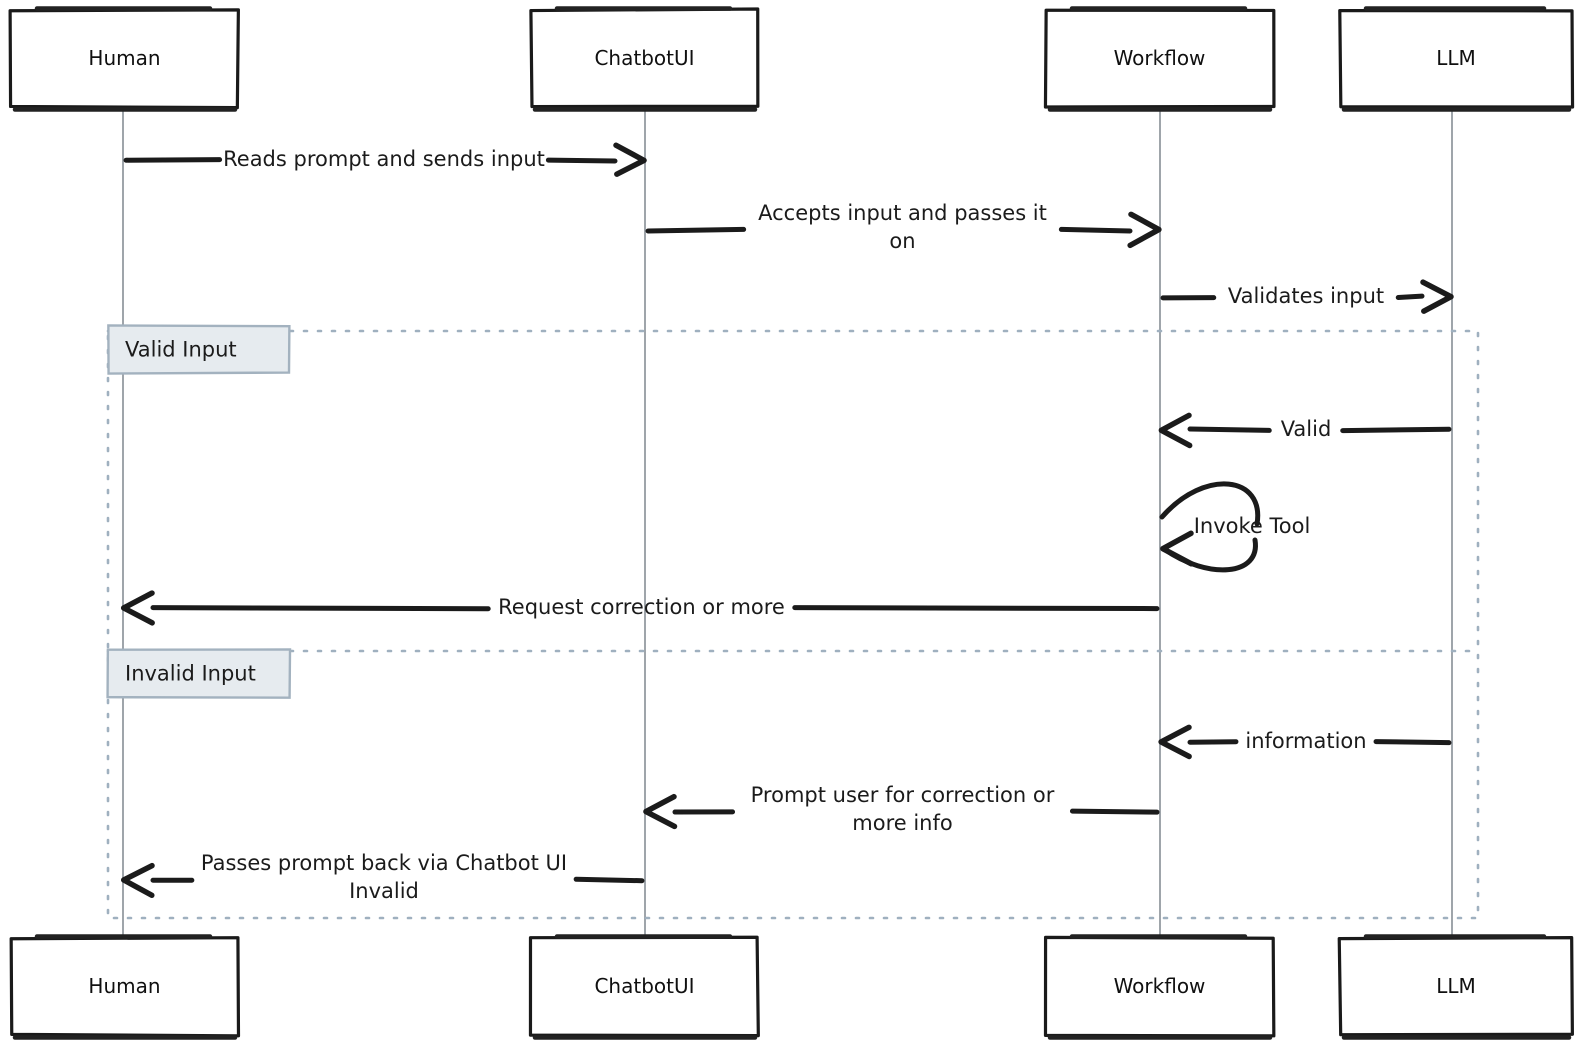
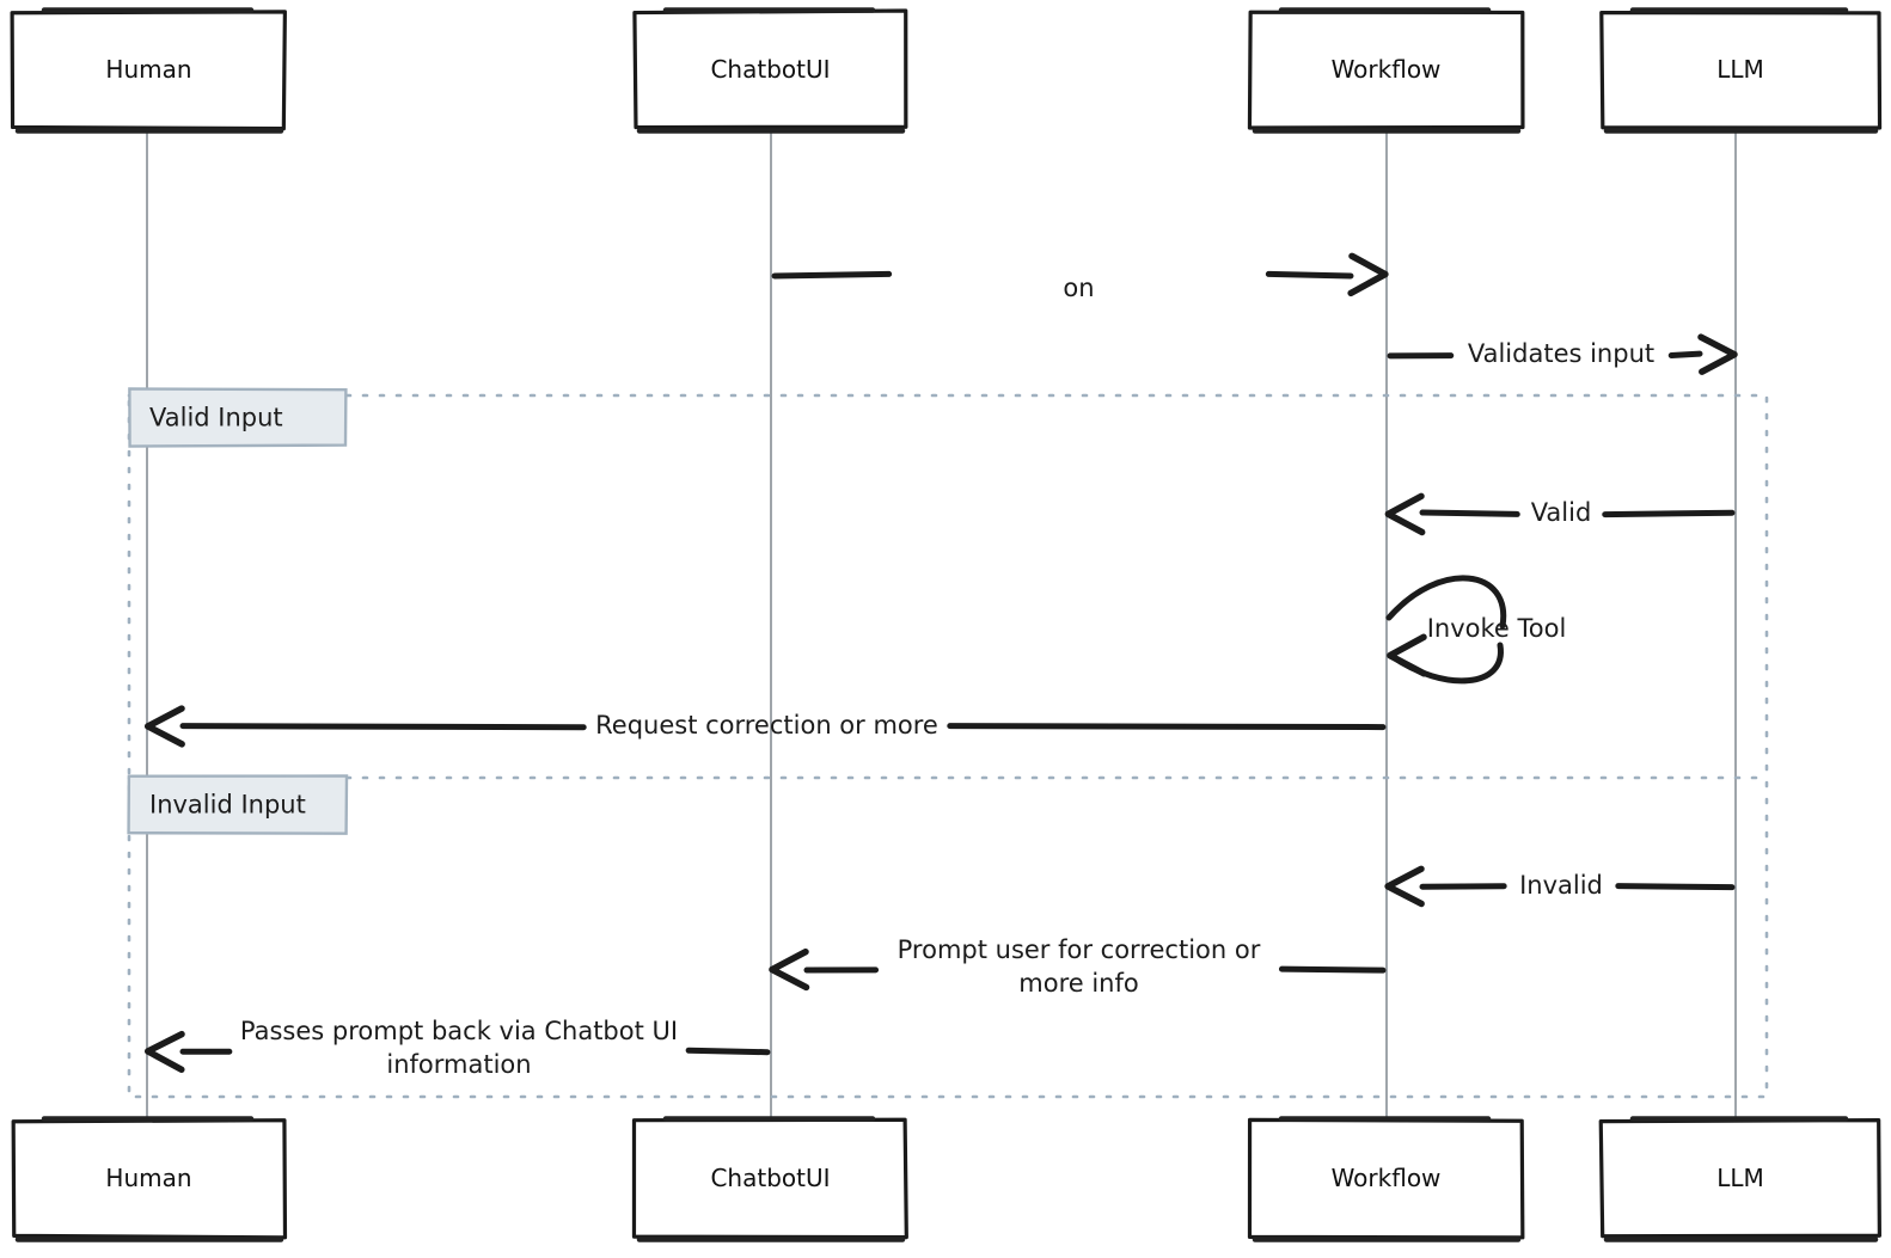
- Reads prompt and sends input
- Accepts input and passes it
  on
  Validates input
  Valid
  Invoke Tool
  Request correction or more
- information
+ Invalid
  Prompt user for correction or
  more info
  Passes prompt back via Chatbot UI
- Invalid
+ information
  Valid Input
  Invalid Input
  Human
  ChatbotUI
  Workflow
  LLM
  Human
  ChatbotUI
  Workflow
  LLM
